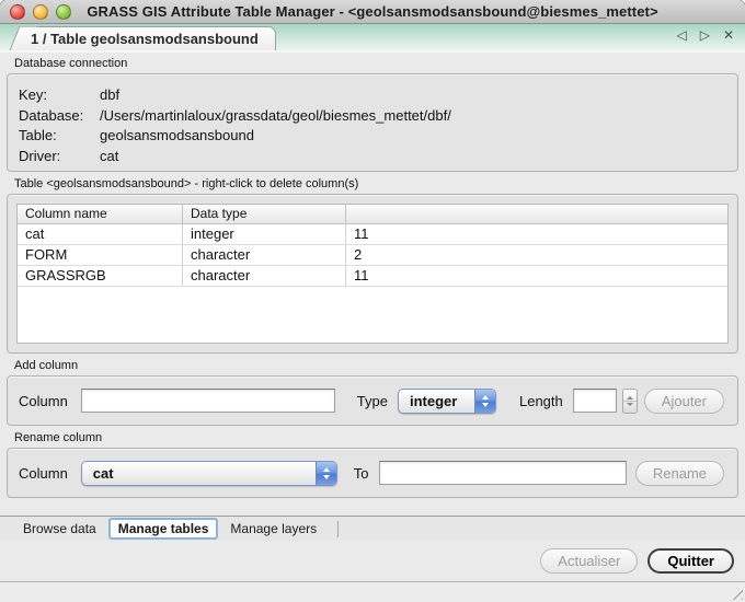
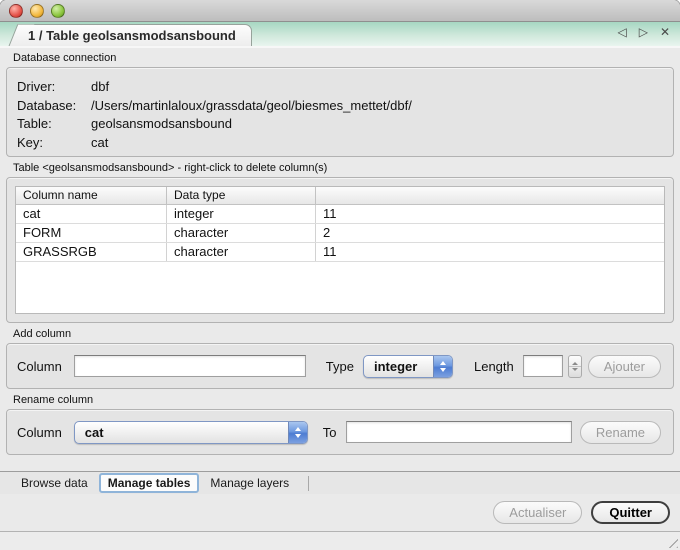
- GRASS GIS Attribute Table Manager - <geolsansmodsansbound@biesmes_mettet>
  1 / Table geolsansmodsansbound
  ◁
  ▷
  ✕
  Database connection
- Key:
+ Driver:
  dbf
  Database:
  /Users/martinlaloux/grassdata/geol/biesmes_mettet/dbf/
  Table:
  geolsansmodsansbound
- Driver:
+ Key:
  cat
  Table <geolsansmodsansbound> - right-click to delete column(s)
  Column name
  Data type
  cat
  integer
  11
  FORM
  character
  2
  GRASSRGB
  character
  11
  Add column
  Column
  Type
  integer
  Length
  Ajouter
  Rename column
  Column
  cat
  To
  Rename
  Browse data
  Manage tables
  Manage layers
  Actualiser
  Quitter
